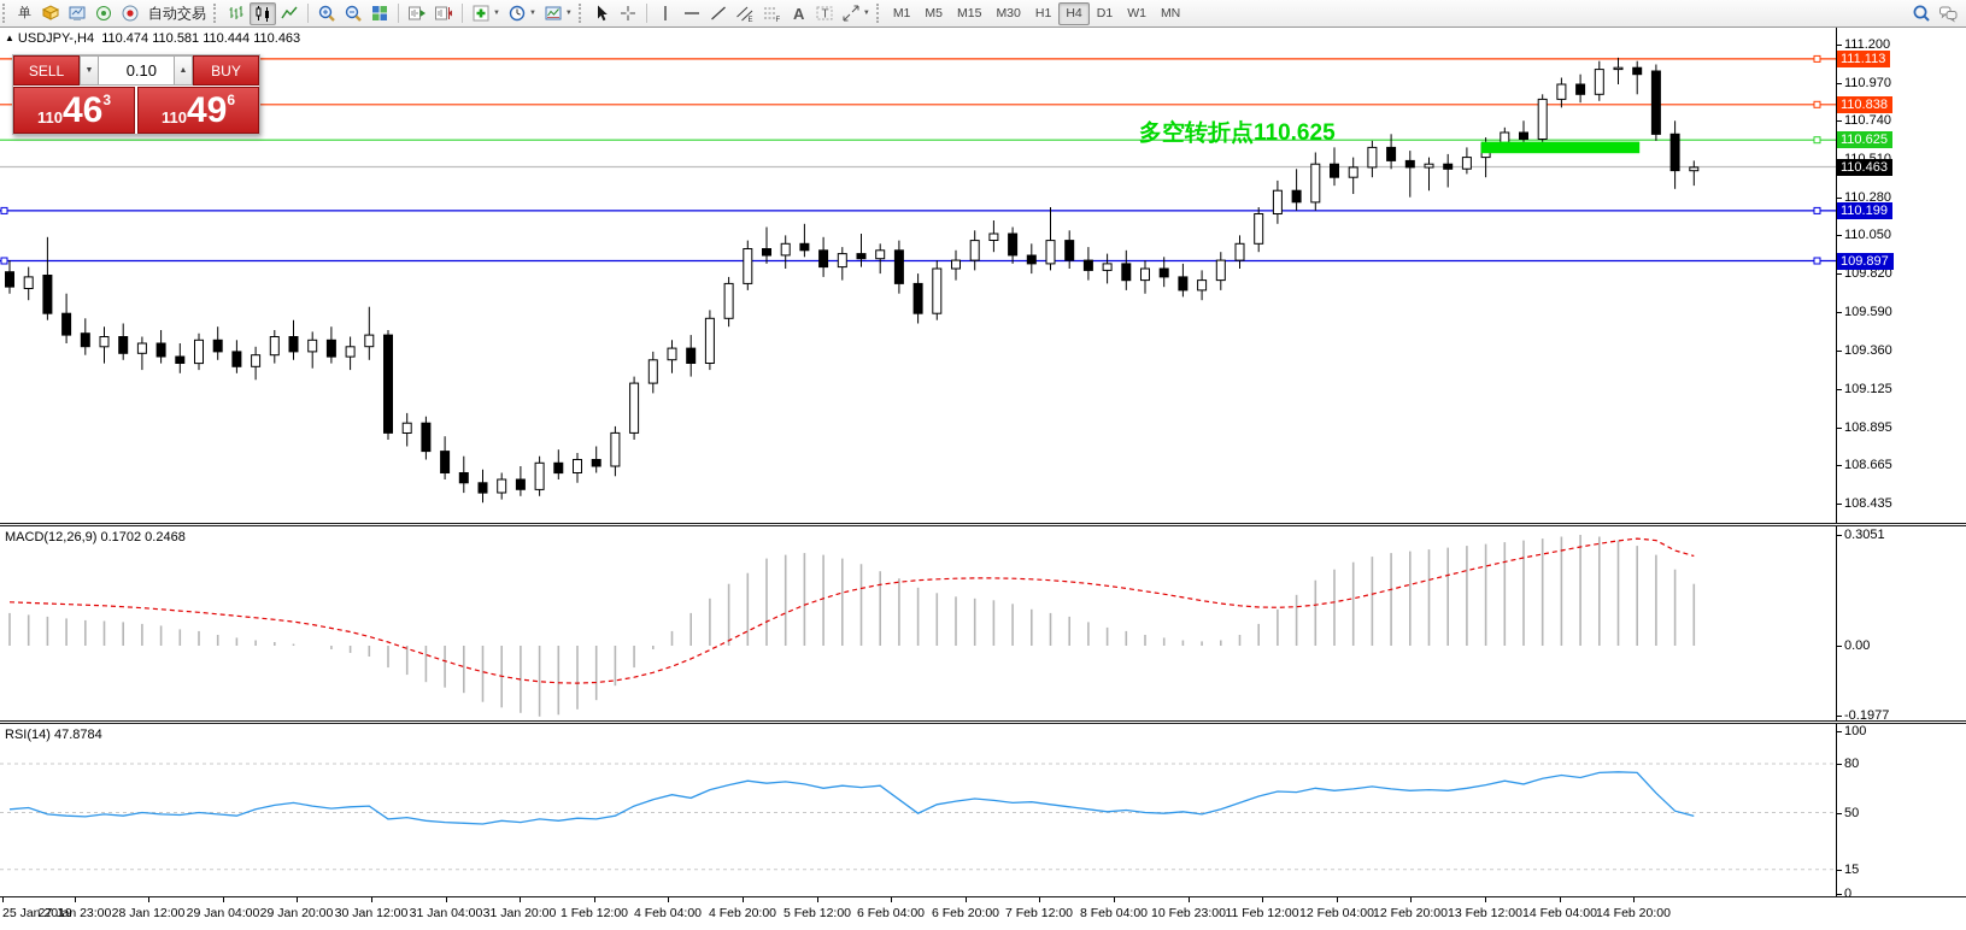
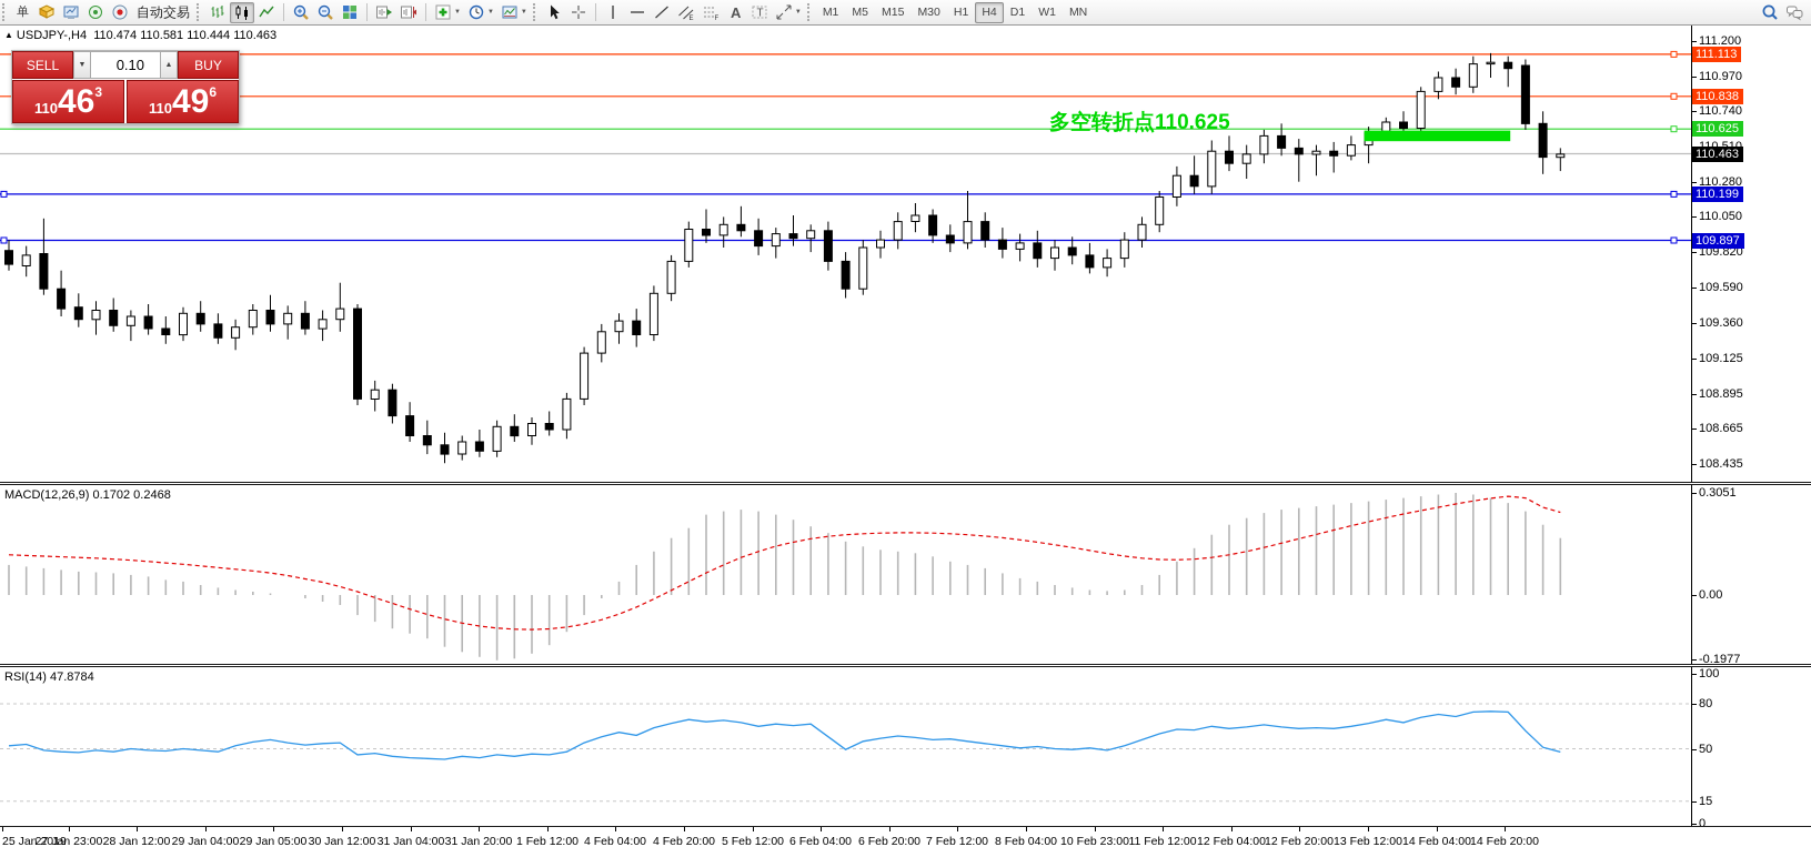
  单
  自动交易
  A
  T
  M1
  M5
  M15
  M30
  H1
  H4
  D1
  W1
  MN
  ▲ USDJPY-,H4 110.474 110.581 110.444 110.463
  SELL
  0.10
  BUY
  110
  46
  3
  110
  49
  6
  多空转折点110.625
  111.200
  110.970
  110.740
  110.280
  110.050
  109.820
  109.590
  109.360
  109.125
  108.895
  108.665
  108.435
  111.113
  110.838
  110.625
  110.463
  110.199
  109.897
  MACD(12,26,9) 0.1702 0.2468
  0.3051
  0.00
  -0.1977
  RSI(14) 47.8784
  100
  80
  50
  15
  0
  25 Jan 2019
  27 Jan 23:00
  28 Jan 12:00
  29 Jan 04:00
- 29 Jan 20:00
+ 29 Jan 05:00
  30 Jan 12:00
  31 Jan 04:00
  31 Jan 20:00
  1 Feb 12:00
  4 Feb 04:00
  4 Feb 20:00
  5 Feb 12:00
  6 Feb 04:00
  6 Feb 20:00
  7 Feb 12:00
  8 Feb 04:00
  10 Feb 23:00
  11 Feb 12:00
  12 Feb 04:00
  12 Feb 20:00
  13 Feb 12:00
  14 Feb 04:00
  14 Feb 20:00
